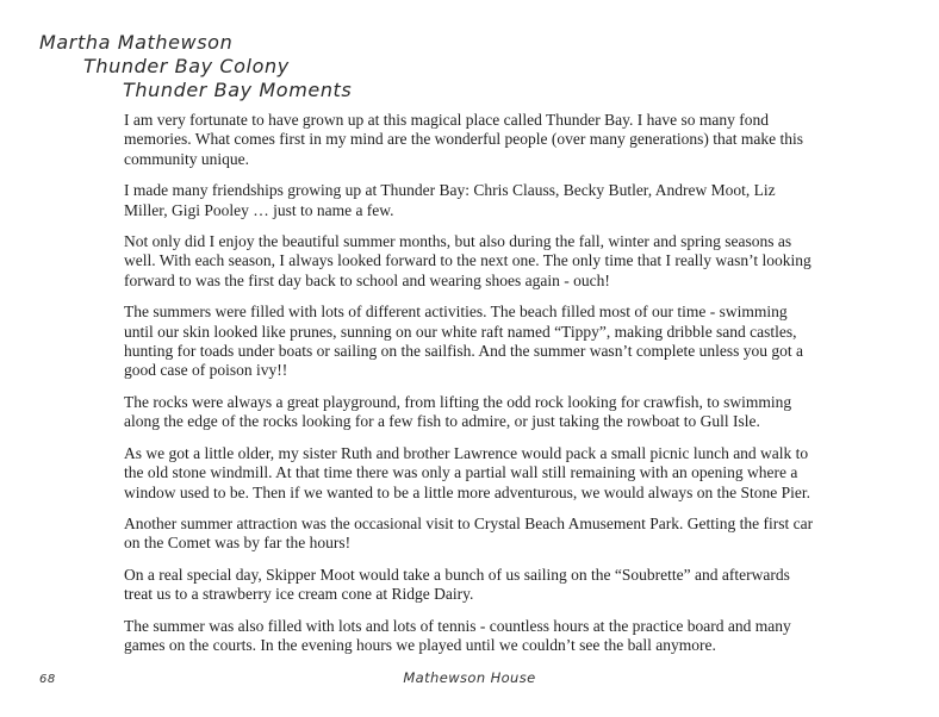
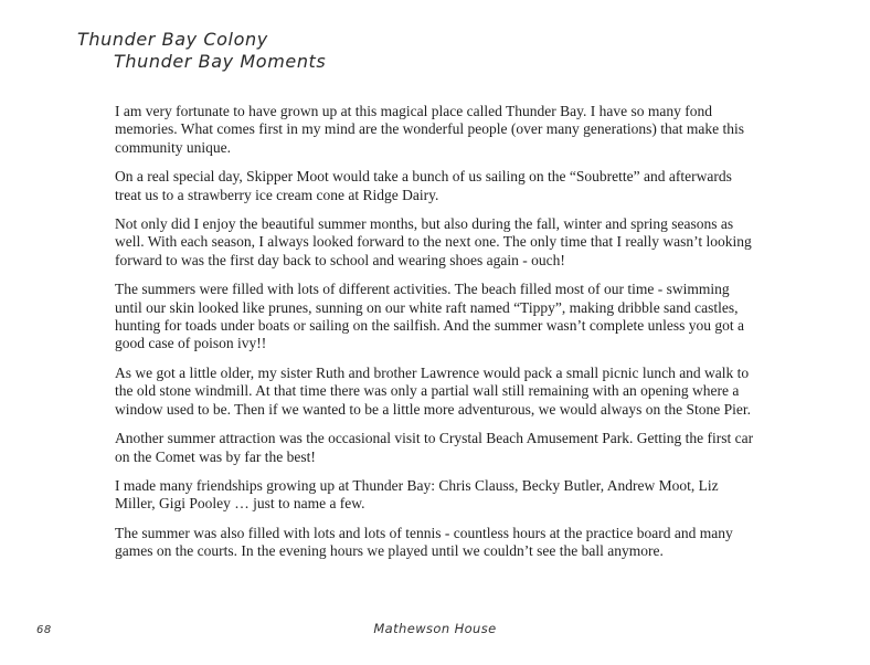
- Martha Mathewson
  Thunder Bay Colony
  Thunder Bay Moments
  I am very fortunate to have grown up at this magical place called Thunder Bay. I have so many fond memories. What comes first in my mind are the wonderful people (over many generations) that make this community unique.
- I made many friendships growing up at Thunder Bay: Chris Clauss, Becky Butler, Andrew Moot, Liz Miller, Gigi Pooley … just to name a few.
+ On a real special day, Skipper Moot would take a bunch of us sailing on the “Soubrette” and afterwards treat us to a strawberry ice cream cone at Ridge Dairy.
  Not only did I enjoy the beautiful summer months, but also during the fall, winter and spring seasons as well. With each season, I always looked forward to the next one. The only time that I really wasn’t looking forward to was the first day back to school and wearing shoes again - ouch!
  The summers were filled with lots of different activities. The beach filled most of our time - swimming until our skin looked like prunes, sunning on our white raft named “Tippy”, making dribble sand castles, hunting for toads under boats or sailing on the sailfish. And the summer wasn’t complete unless you got a good case of poison ivy!!
- The rocks were always a great playground, from lifting the odd rock looking for crawfish, to swimming along the edge of the rocks looking for a few fish to admire, or just taking the rowboat to Gull Isle.
  As we got a little older, my sister Ruth and brother Lawrence would pack a small picnic lunch and walk to the old stone windmill. At that time there was only a partial wall still remaining with an opening where a window used to be. Then if we wanted to be a little more adventurous, we would always on the Stone Pier.
- Another summer attraction was the occasional visit to Crystal Beach Amusement Park. Getting the first car on the Comet was by far the hours!
+ Another summer attraction was the occasional visit to Crystal Beach Amusement Park. Getting the first car on the Comet was by far the best!
- On a real special day, Skipper Moot would take a bunch of us sailing on the “Soubrette” and afterwards treat us to a strawberry ice cream cone at Ridge Dairy.
+ I made many friendships growing up at Thunder Bay: Chris Clauss, Becky Butler, Andrew Moot, Liz Miller, Gigi Pooley … just to name a few.
  The summer was also filled with lots and lots of tennis - countless hours at the practice board and many games on the courts. In the evening hours we played until we couldn’t see the ball anymore.
  68
  Mathewson House
